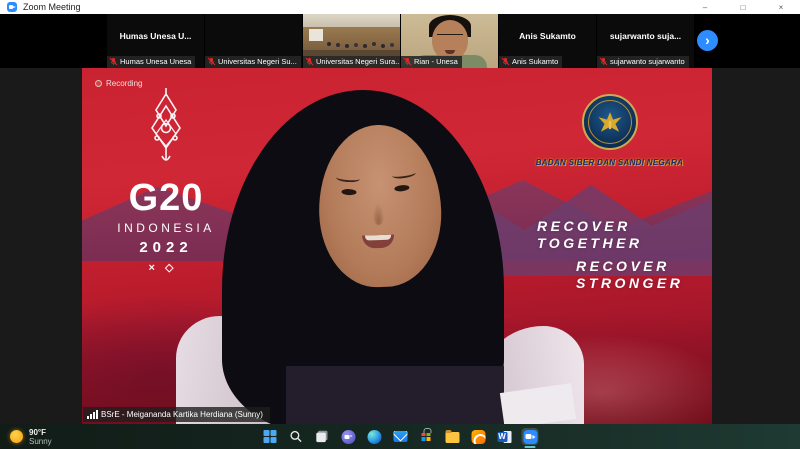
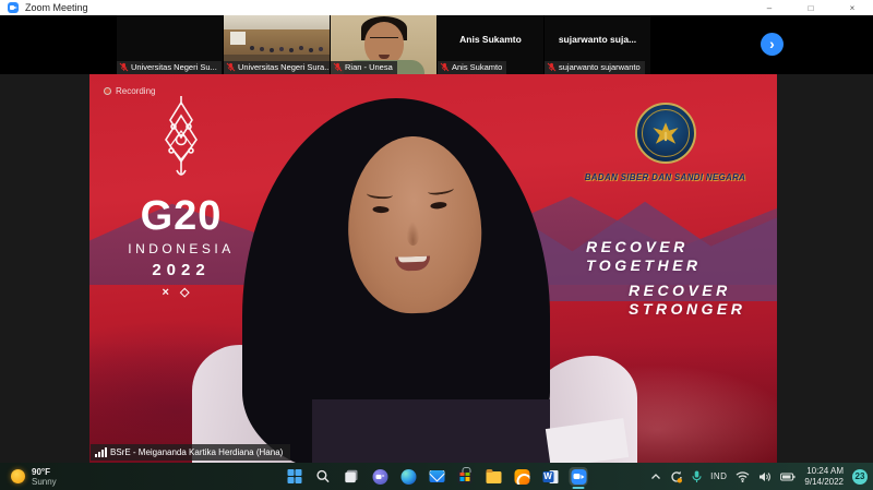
  Zoom Meeting
  –
  □
  ×
- Humas Unesa U...
- Humas Unesa Unesa
  Universitas Negeri Su...
  Universitas Negeri Sura..
  Rian - Unesa
  Anis Sukamto
  Anis Sukamto
  sujarwanto suja...
  sujarwanto sujarwanto
  ›
  G20
  INDONESIA
  2022
  ×◇
  BADAN SIBER DAN SANDI NEGARA
  RECOVER
  TOGETHER
  RECOVER
  STRONGER
  Recording
- BSrE - Meigananda Kartika Herdiana (Sunny)
+ BSrE - Meigananda Kartika Herdiana (Hana)
  90°F
  Sunny
  W
+ IND
+ 10:24 AM
+ 9/14/2022
+ 23
